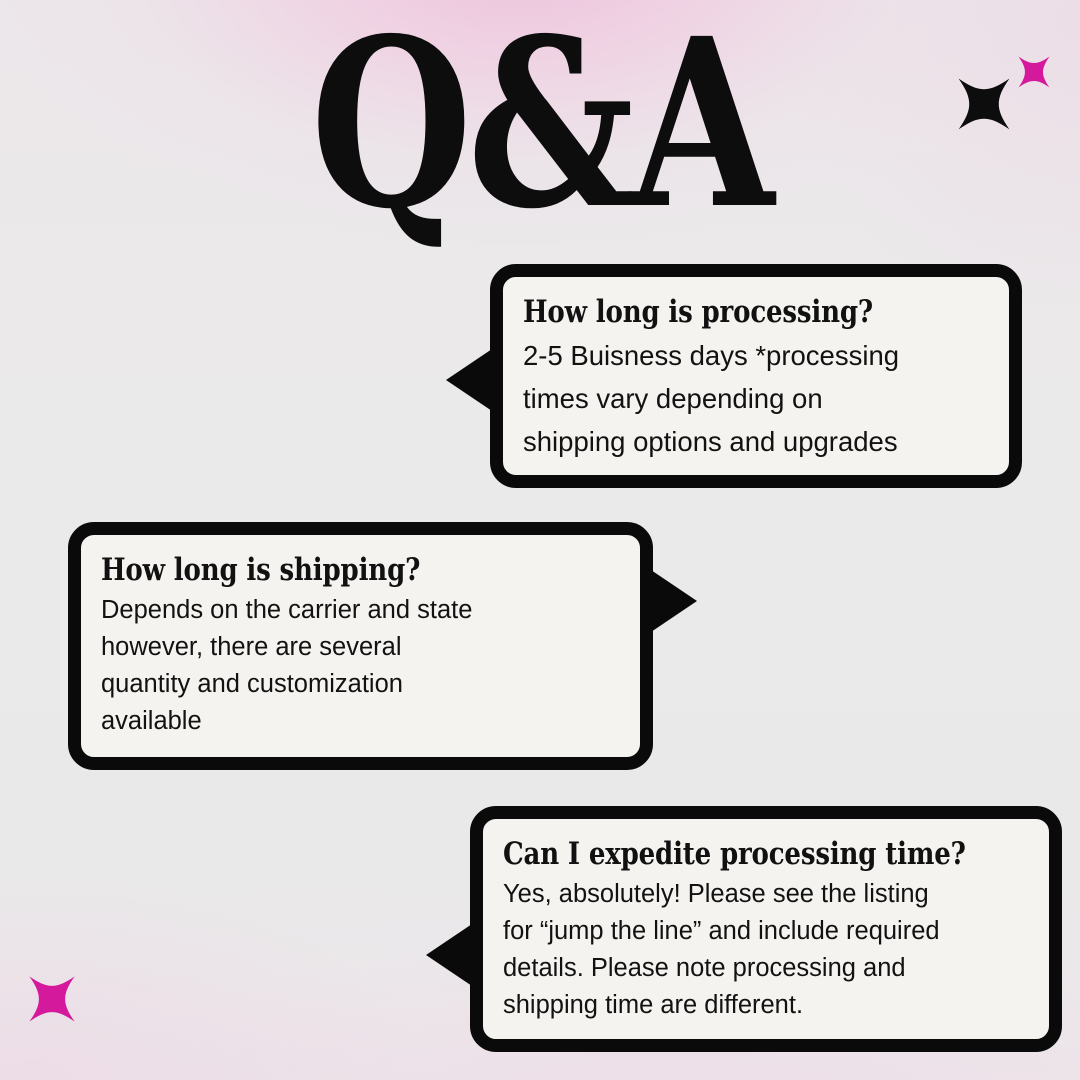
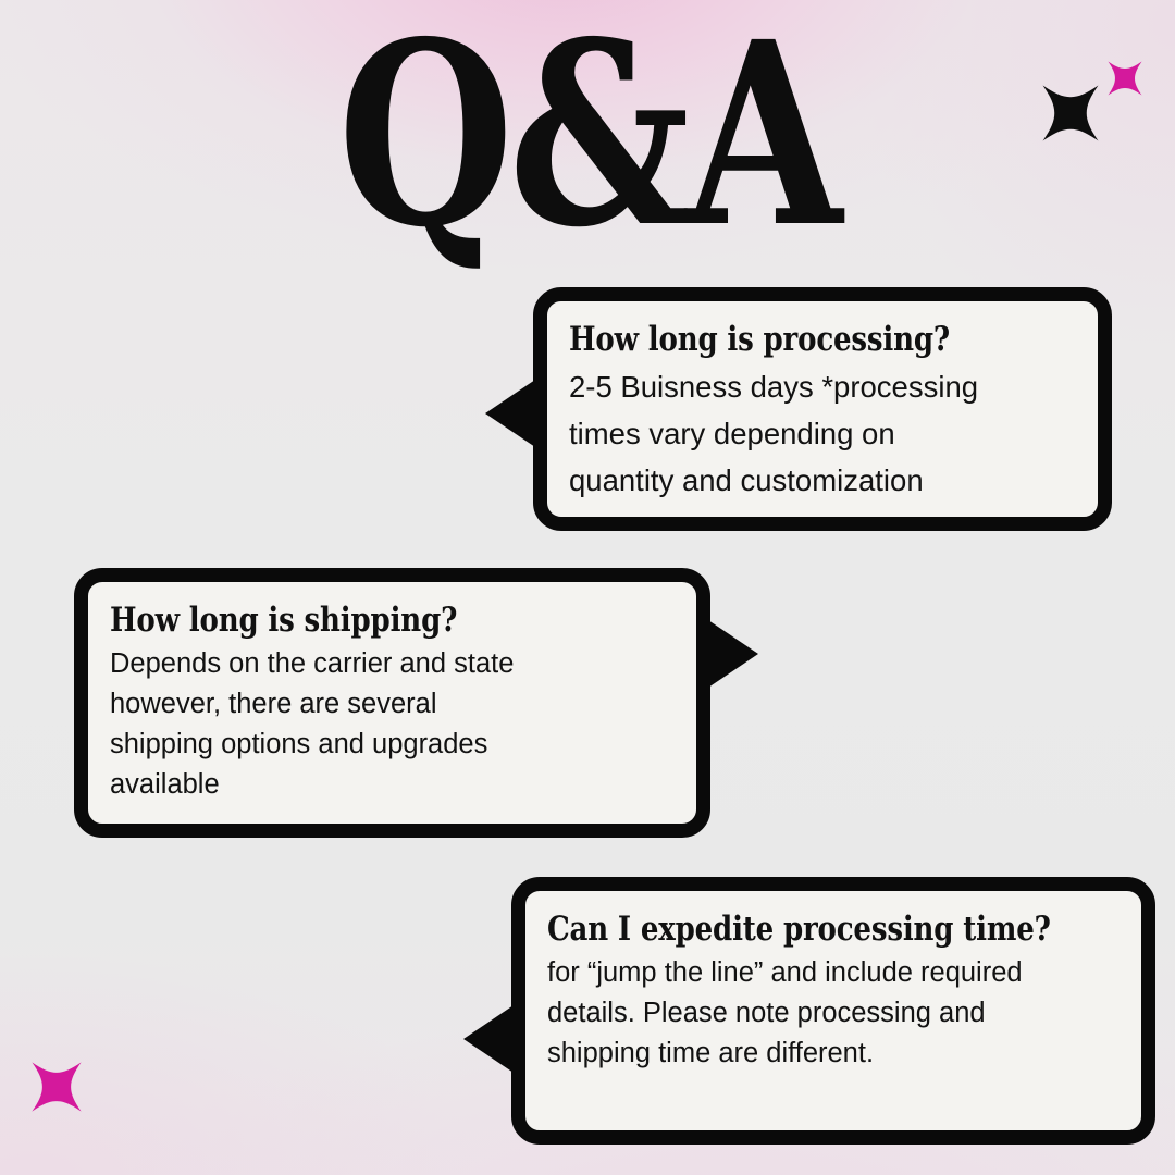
  Q&A
  How long is processing?
  2-5 Buisness days *processing
  times vary depending on
- shipping options and upgrades
+ quantity and customization
  How long is shipping?
  Depends on the carrier and state
  however, there are several
- quantity and customization
+ shipping options and upgrades
  available
  Can I expedite processing time?
- Yes, absolutely! Please see the listing
  for “jump the line” and include required
  details. Please note processing and
  shipping time are different.
